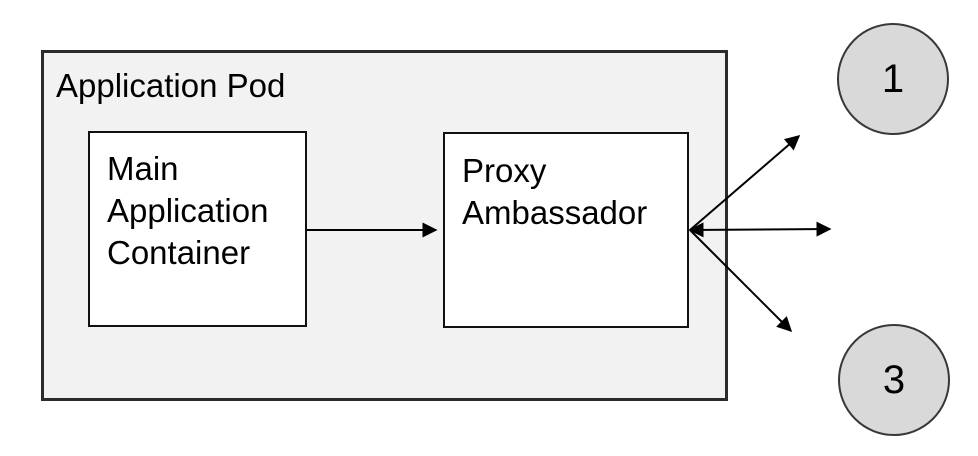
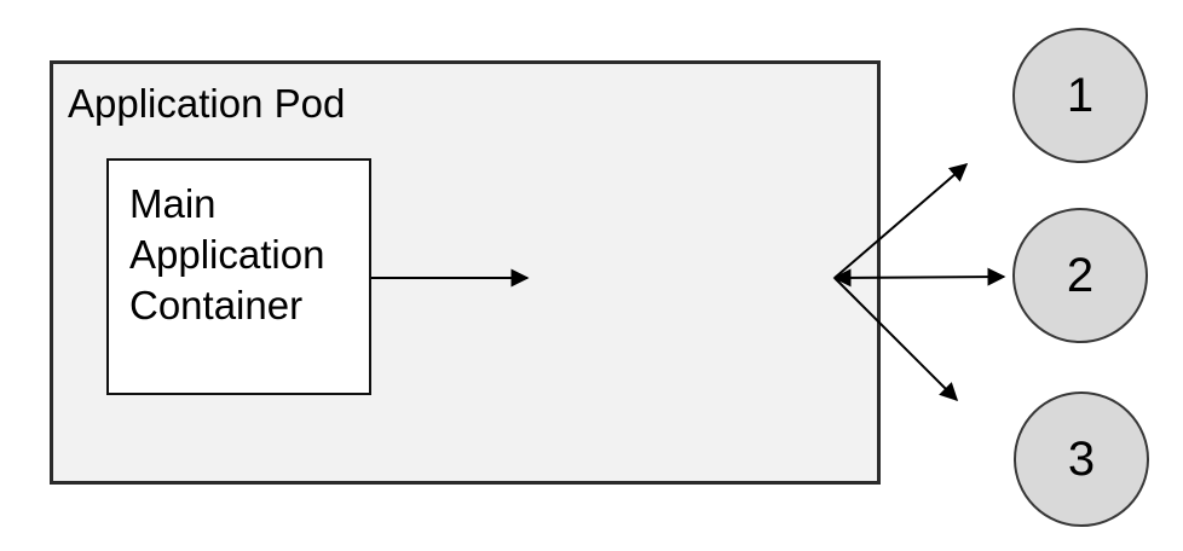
  Application Pod
  Main Application Container
- Proxy Ambassador
  1
+ 2
  3
